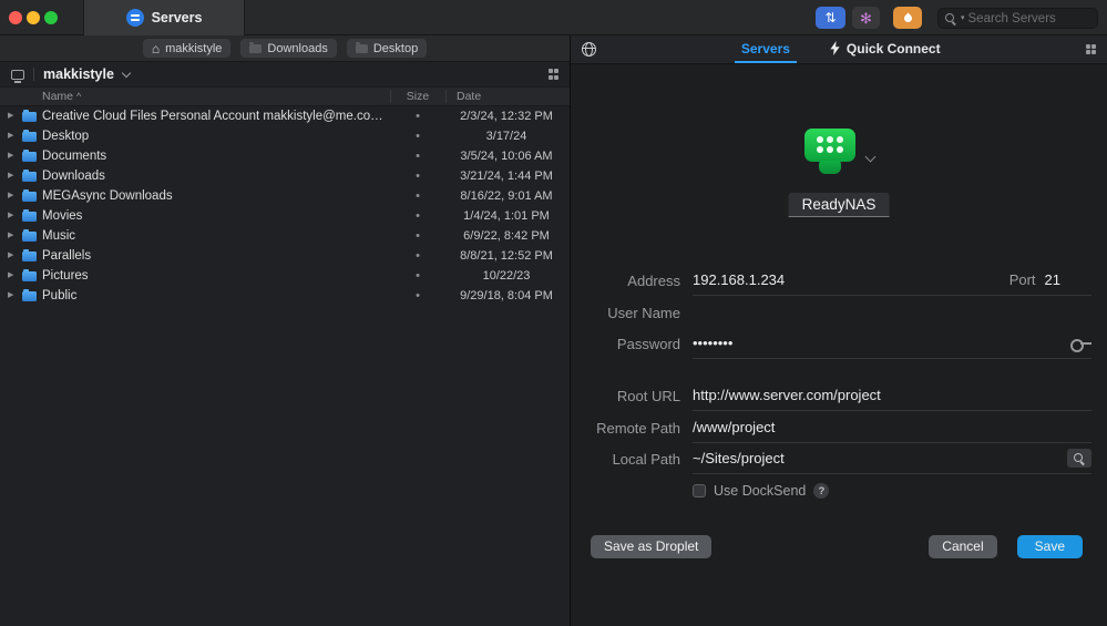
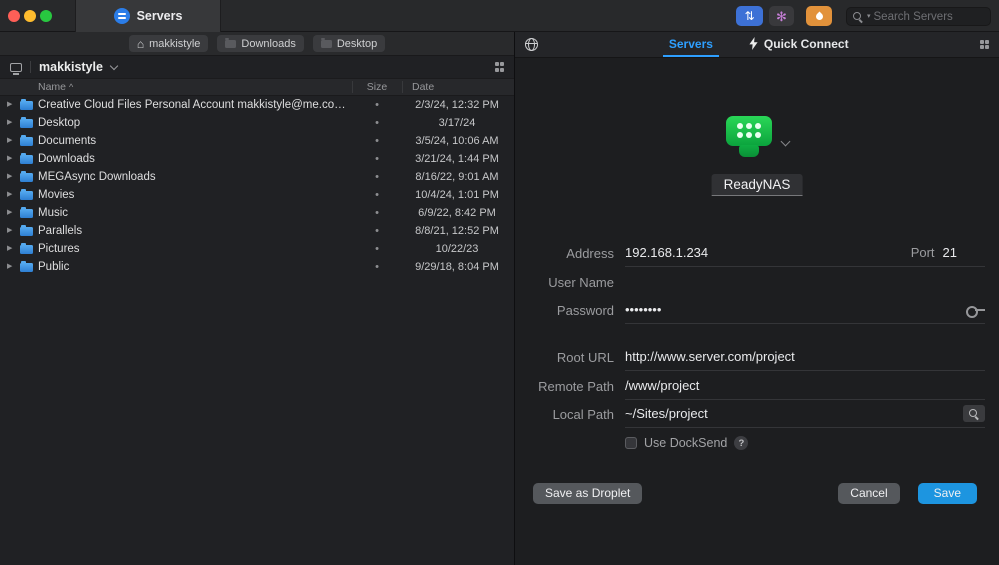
  Servers
  ⇅
  ✻
  Search Servers
  ⌂
  makkistyle
  Downloads
  Desktop
  makkistyle
  Name ^
  Size
  Date
  Creative Cloud Files Personal Account makkistyle@me.co…
  •
  2/3/24, 12:32 PM
  Desktop
  •
  3/17/24
  Documents
  •
  3/5/24, 10:06 AM
  Downloads
  •
  3/21/24, 1:44 PM
  MEGAsync Downloads
  •
  8/16/22, 9:01 AM
  Movies
  •
- 1/4/24, 1:01 PM
+ 10/4/24, 1:01 PM
  Music
  •
  6/9/22, 8:42 PM
  Parallels
  •
  8/8/21, 12:52 PM
  Pictures
  •
  10/22/23
  Public
  •
  9/29/18, 8:04 PM
  Servers
  Quick Connect
  ReadyNAS
  Address
  192.168.1.234
  Port
  21
  User Name
  Password
  ••••••••
  Root URL
  http://www.server.com/project
  Remote Path
  /www/project
  Local Path
  ~/Sites/project
  Use DockSend
  ?
  Save as Droplet
  Cancel
  Save
